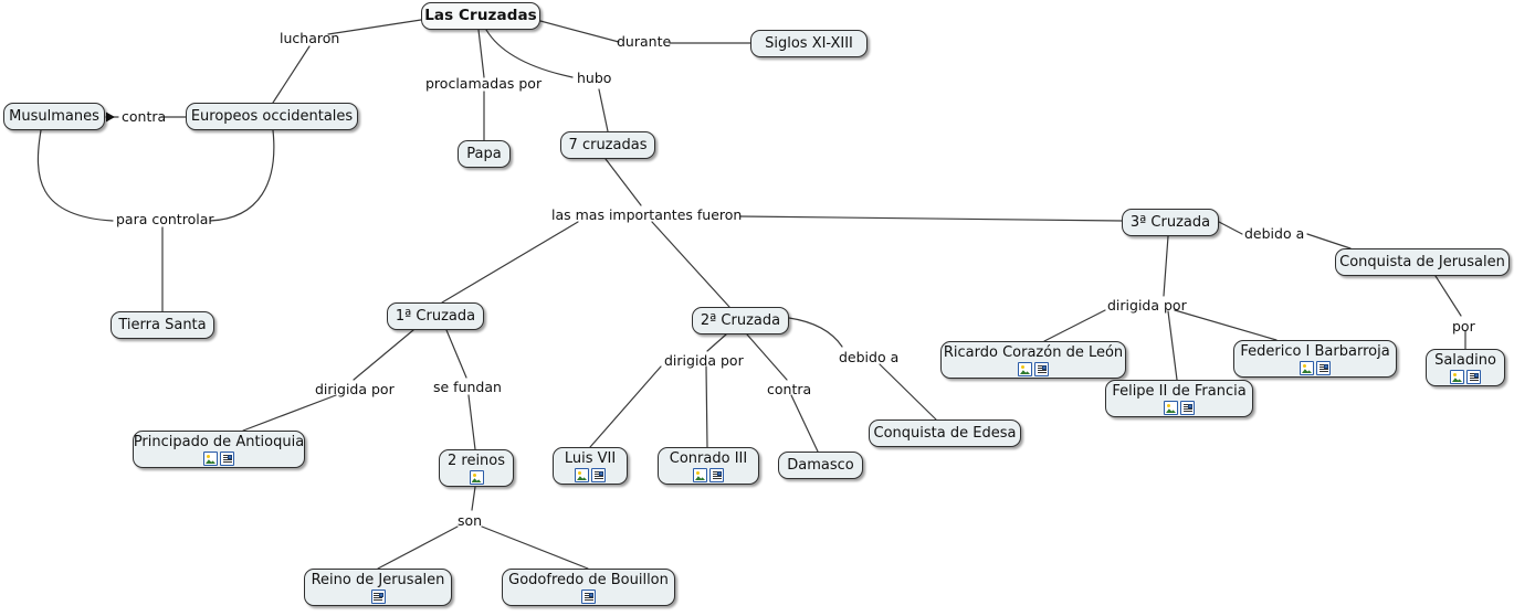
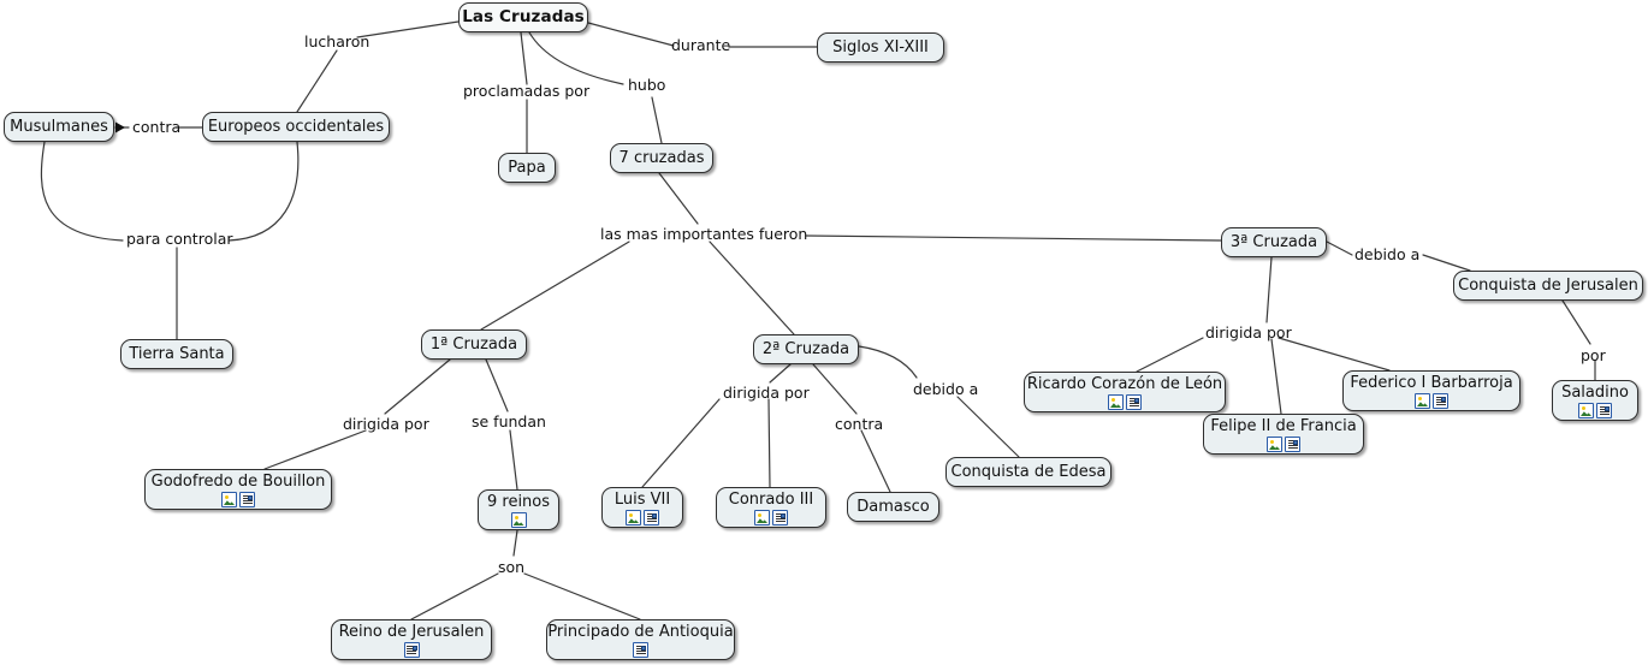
  Las Cruzadas
  Siglos XI-XIII
  Musulmanes
  Europeos occidentales
  Papa
  7 cruzadas
  3ª Cruzada
  Conquista de Jerusalen
  Tierra Santa
  1ª Cruzada
  2ª Cruzada
  Ricardo Corazón de León
  Federico I Barbarroja
  Saladino
  Felipe II de Francia
  Conquista de Edesa
- Principado de Antioquia
+ Godofredo de Bouillon
- 2 reinos
+ 9 reinos
  Luis VII
  Conrado III
  Damasco
  Reino de Jerusalen
- Godofredo de Bouillon
+ Principado de Antioquia
  lucharon
  durante
  proclamadas por
  hubo
  contra
  para controlar
  las mas importantes fueron
  debido a
  dirigida por
  por
  dirigida por
  se fundan
  dirigida por
  contra
  debido a
  son
